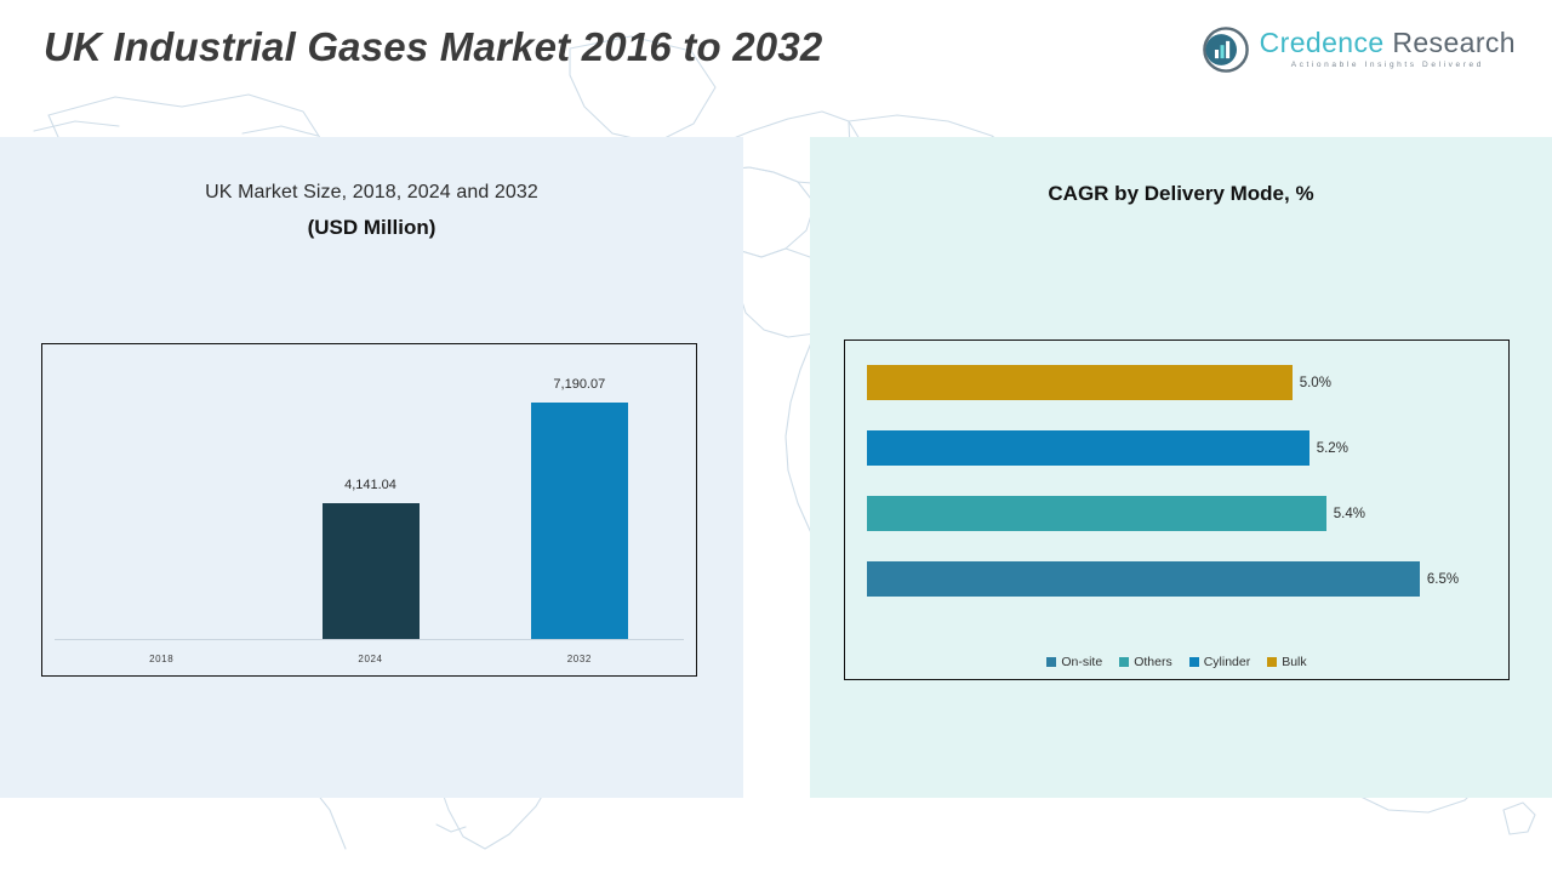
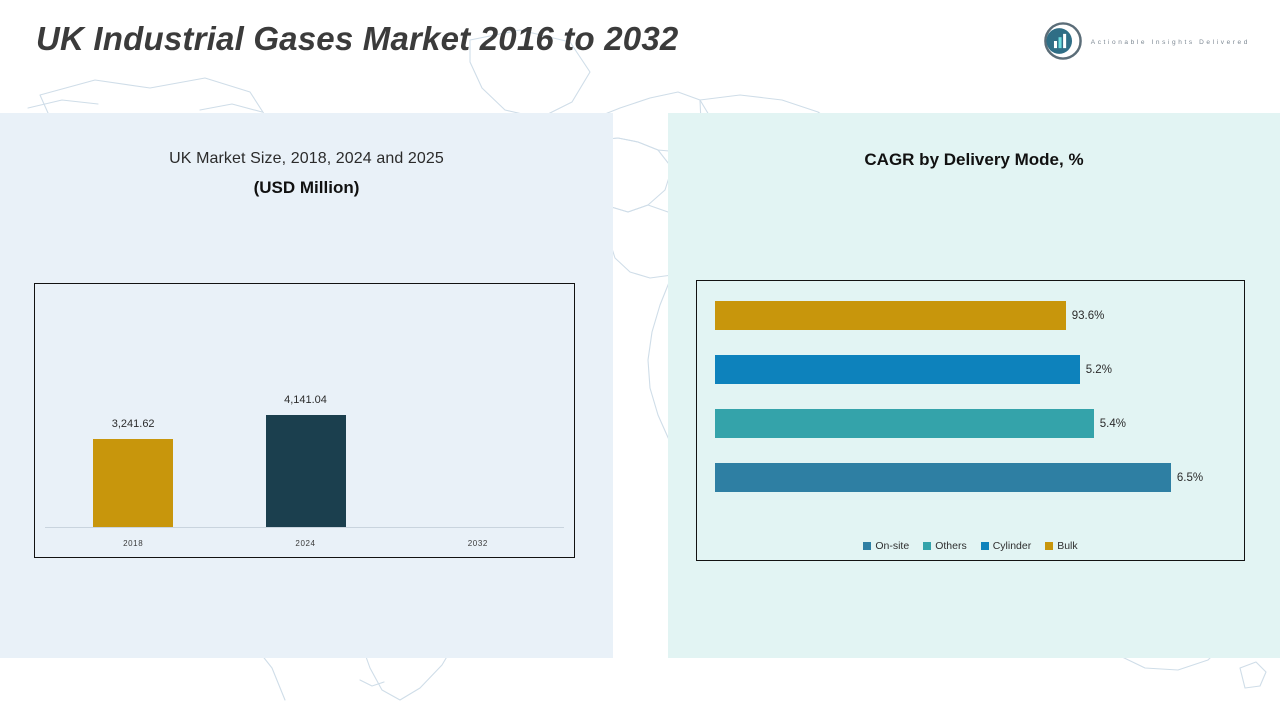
  UK Industrial Gases Market 2016 to 2032
- Credence Research
- UK Market Size, 2018, 2024 and 2032
+ UK Market Size, 2018, 2024 and 2025
  (USD Million)
  CAGR by Delivery Mode, %
+ 3,241.62
  2018
  4,141.04
  2024
- 7,190.07
  2032
- 5.0%
+ 93.6%
  5.2%
  5.4%
  6.5%
  On-site
  Others
  Cylinder
  Bulk
